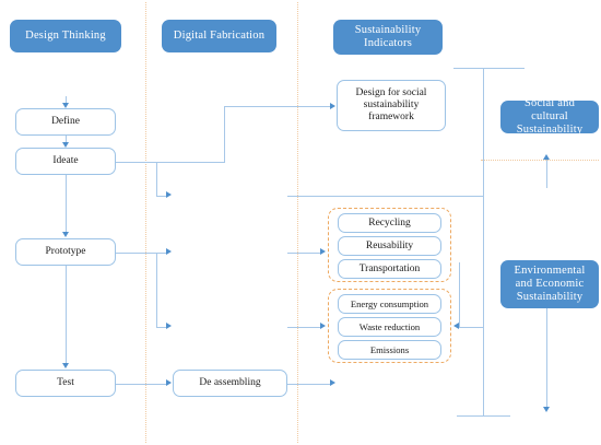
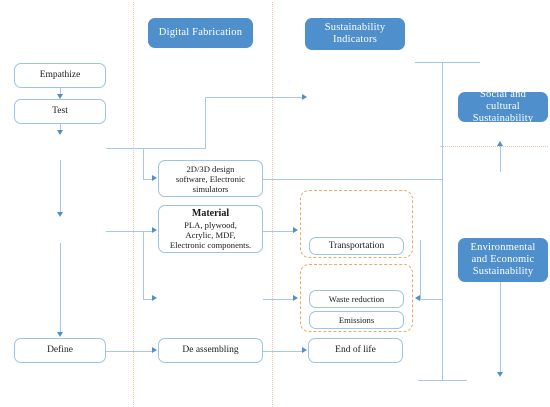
- Design Thinking
  Digital Fabrication
  Sustainability
  Indicators
  Social and cultural
  Sustainability
  Environmental
  and Economic
  Sustainability
+ Empathize
- Define
+ Test
- Ideate
- Prototype
- Test
+ Define
+ 2D/3D design
+ software, Electronic
+ simulators
+ Material
+ PLA, plywood,
+ Acrylic, MDF,
+ Electronic components.
  De assembling
- Design for social
- sustainability
- framework
- Recycling
- Reusability
  Transportation
- Energy consumption
  Waste reduction
  Emissions
+ End of life
